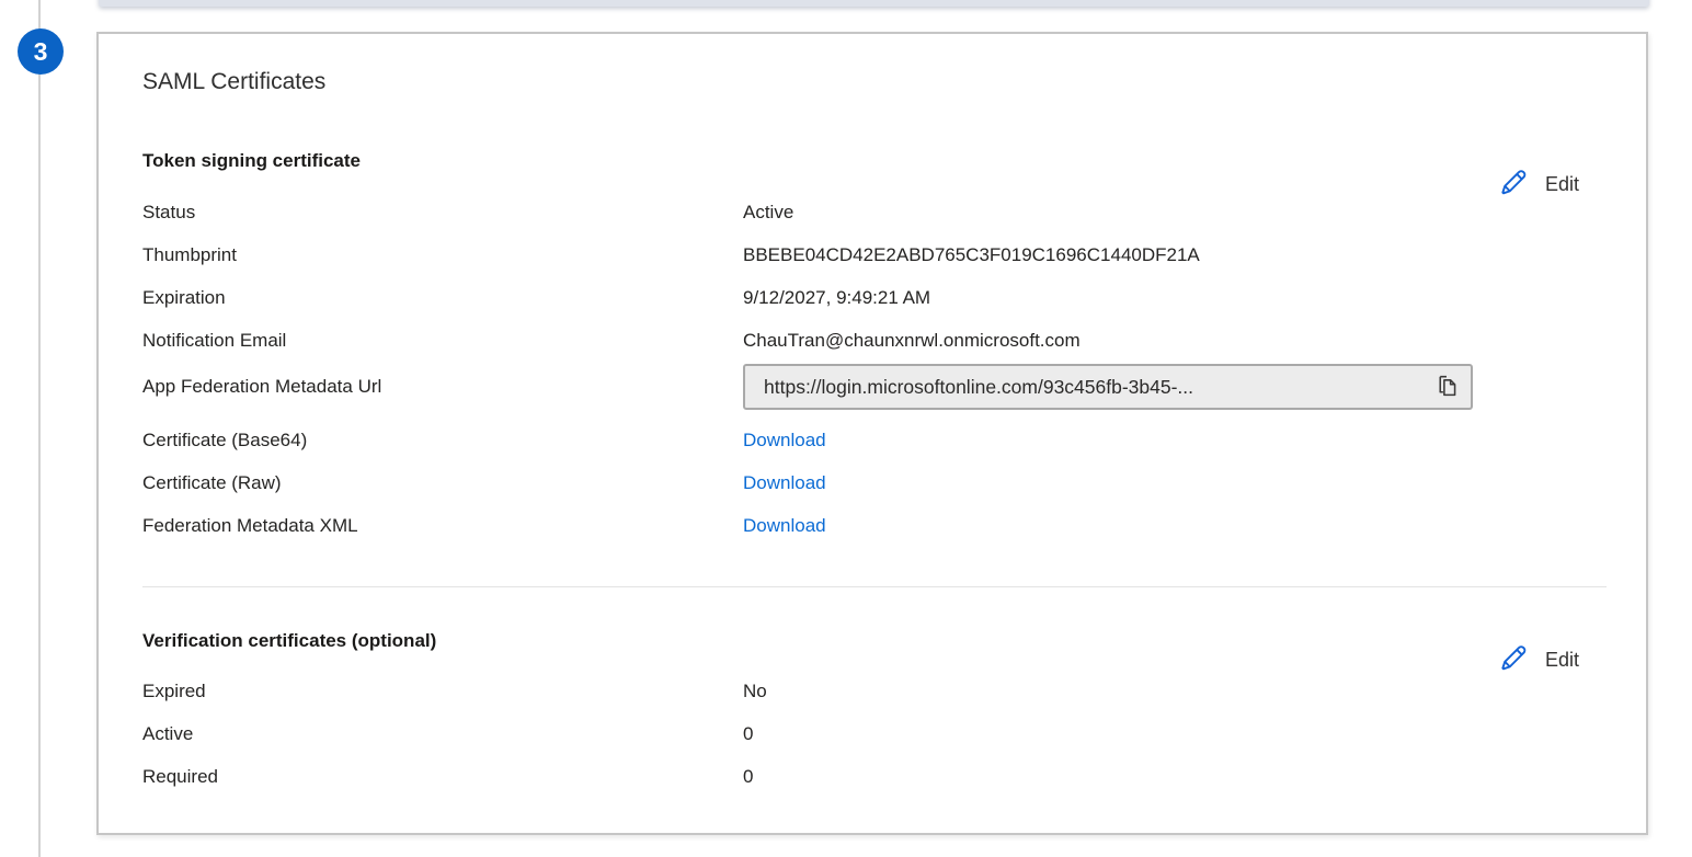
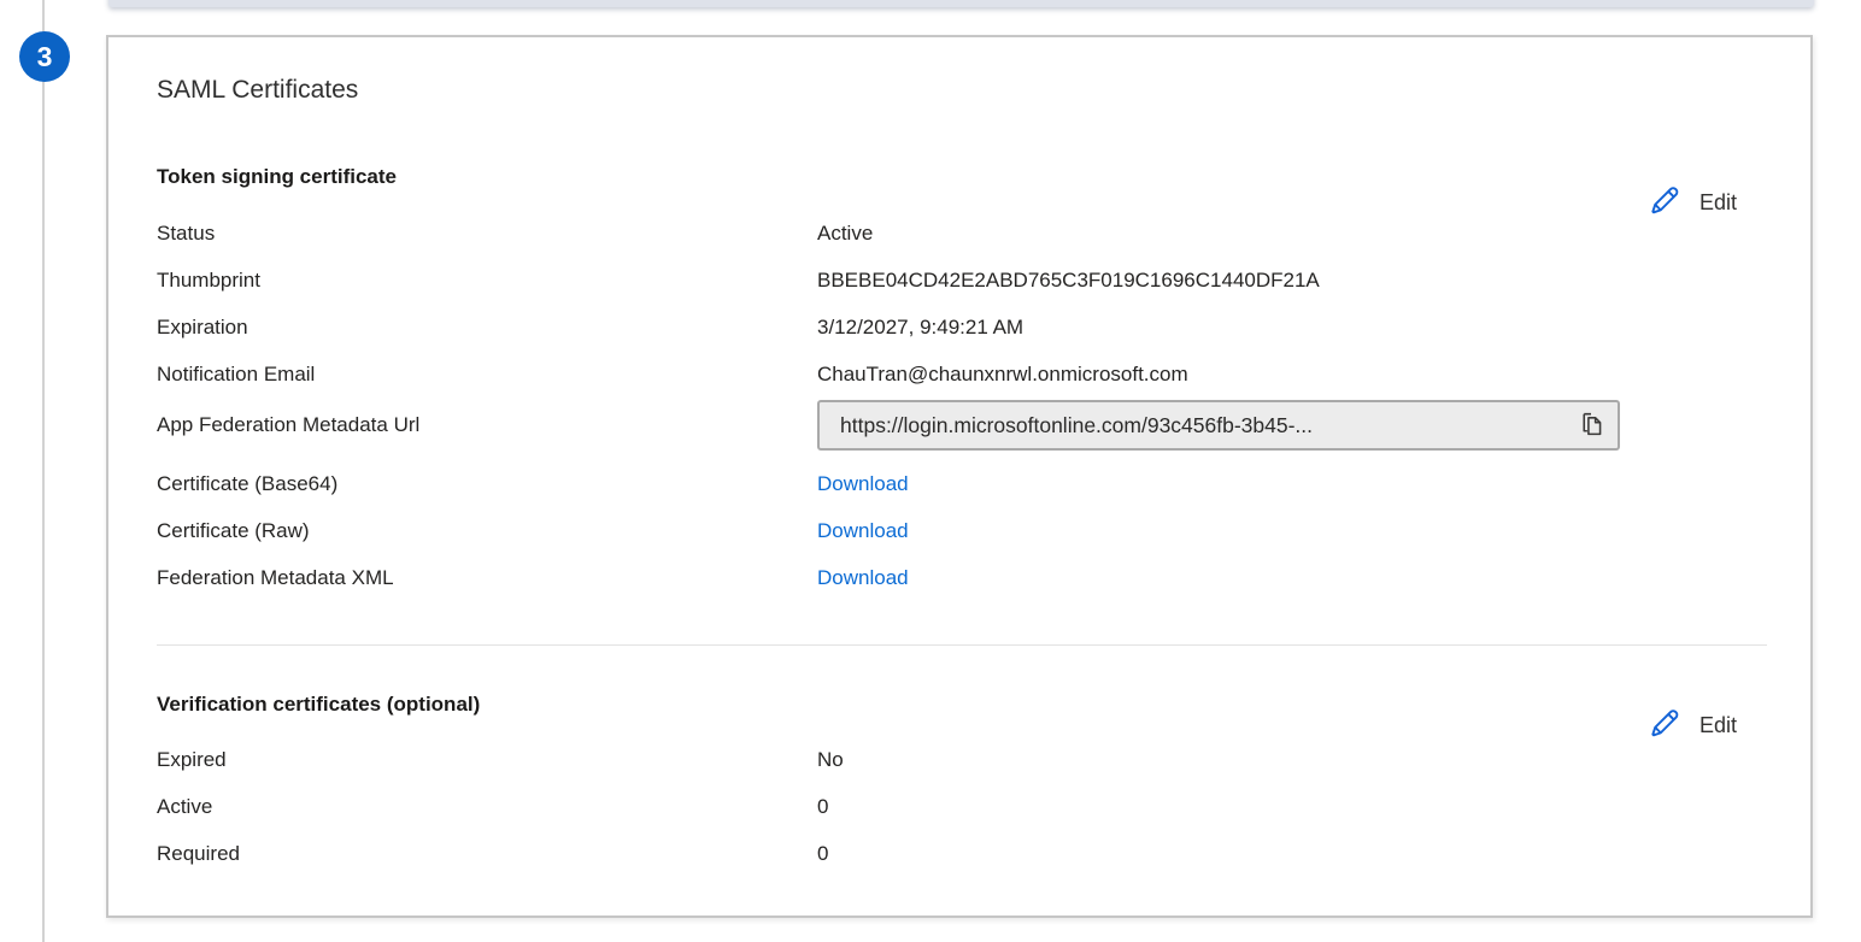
  3
  SAML Certificates
  Token signing certificate
  Edit
  Status
  Active
  Thumbprint
  BBEBE04CD42E2ABD765C3F019C1696C1440DF21A
  Expiration
- 9/12/2027, 9:49:21 AM
+ 3/12/2027, 9:49:21 AM
  Notification Email
  ChauTran@chaunxnrwl.onmicrosoft.com
  App Federation Metadata Url
  https://login.microsoftonline.com/93c456fb-3b45-...
  Certificate (Base64)
  Download
  Certificate (Raw)
  Download
  Federation Metadata XML
  Download
  Verification certificates (optional)
  Edit
  Expired
  No
  Active
  0
  Required
  0
